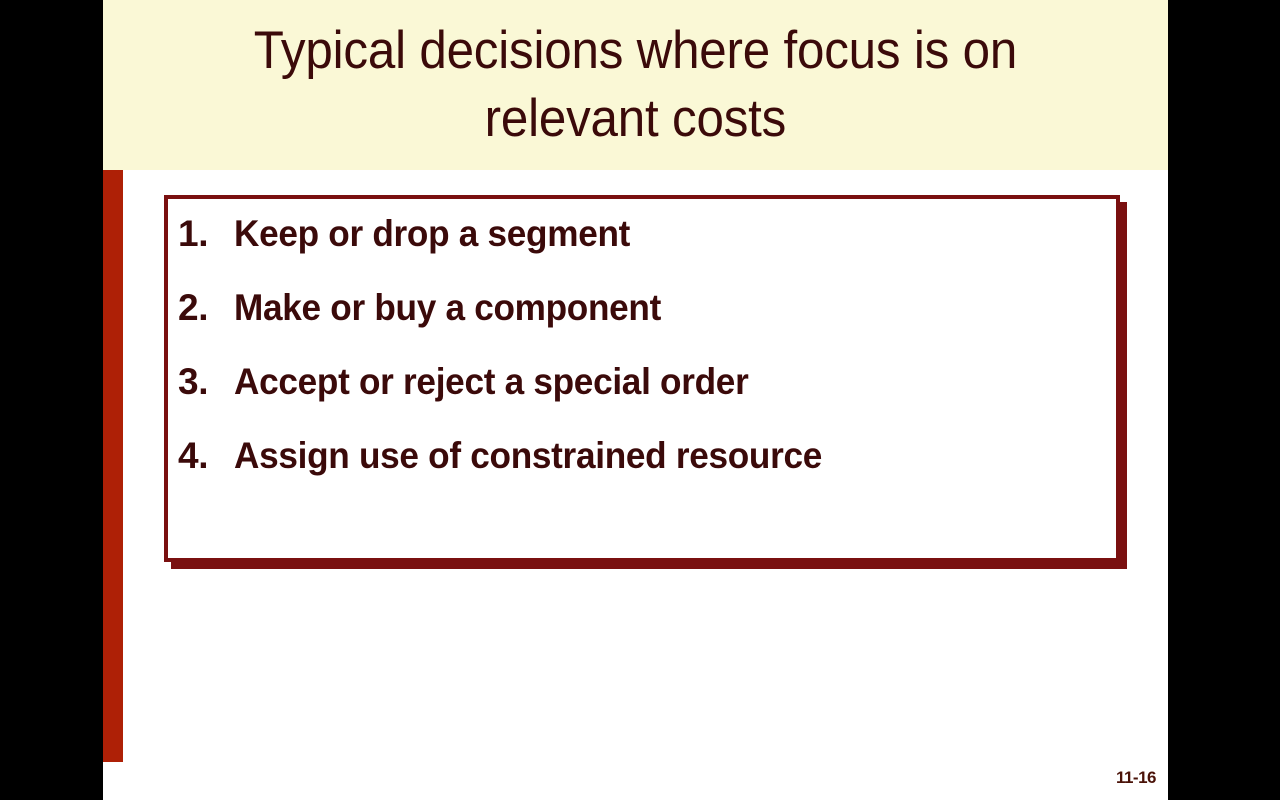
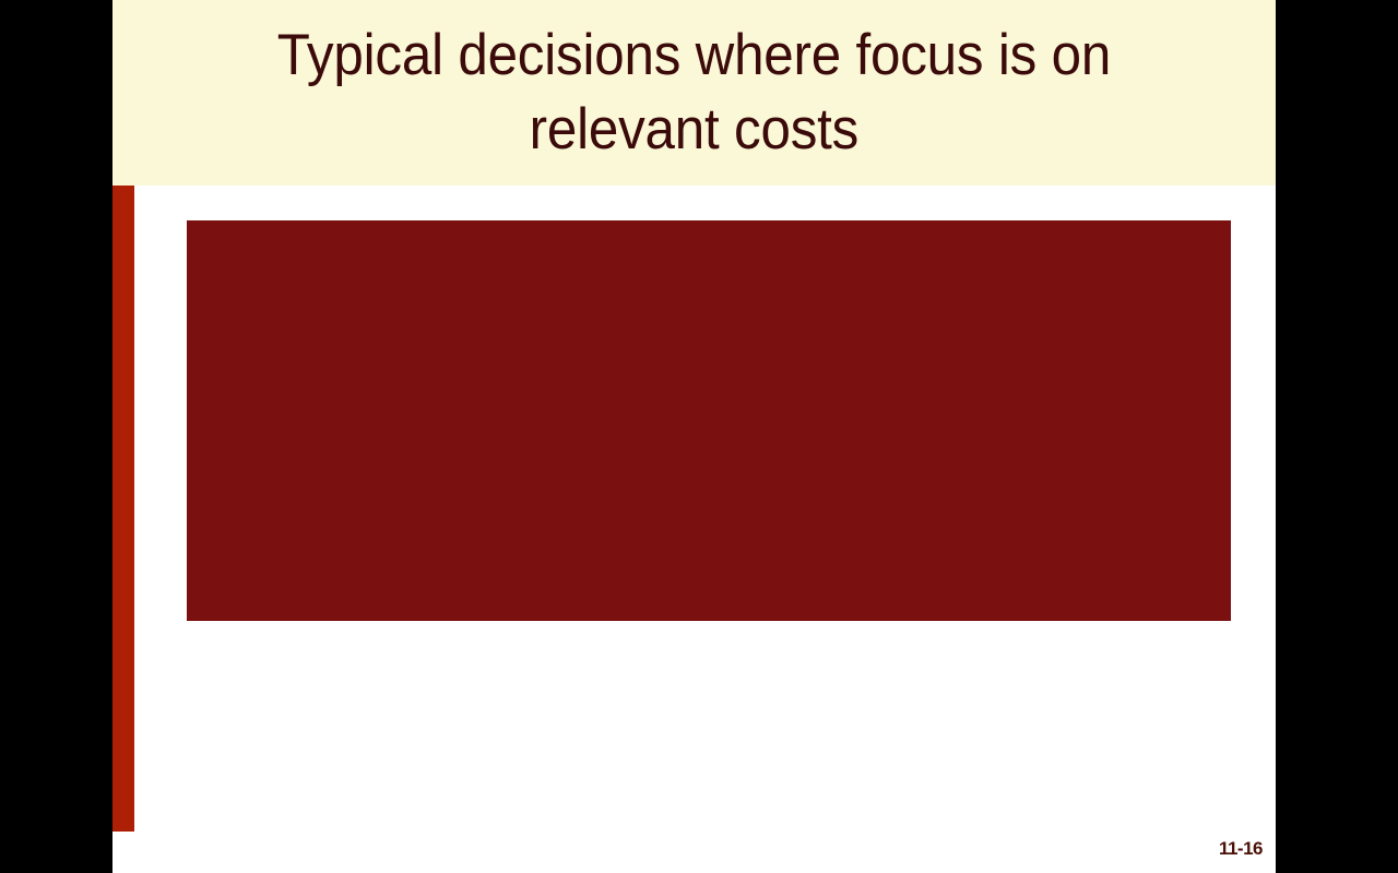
  Typical decisions where focus is on
  relevant costs
- 1.
- Keep or drop a segment
- 2.
- Make or buy a component
- 3.
- Accept or reject a special order
- 4.
- Assign use of constrained resource
  11-16
